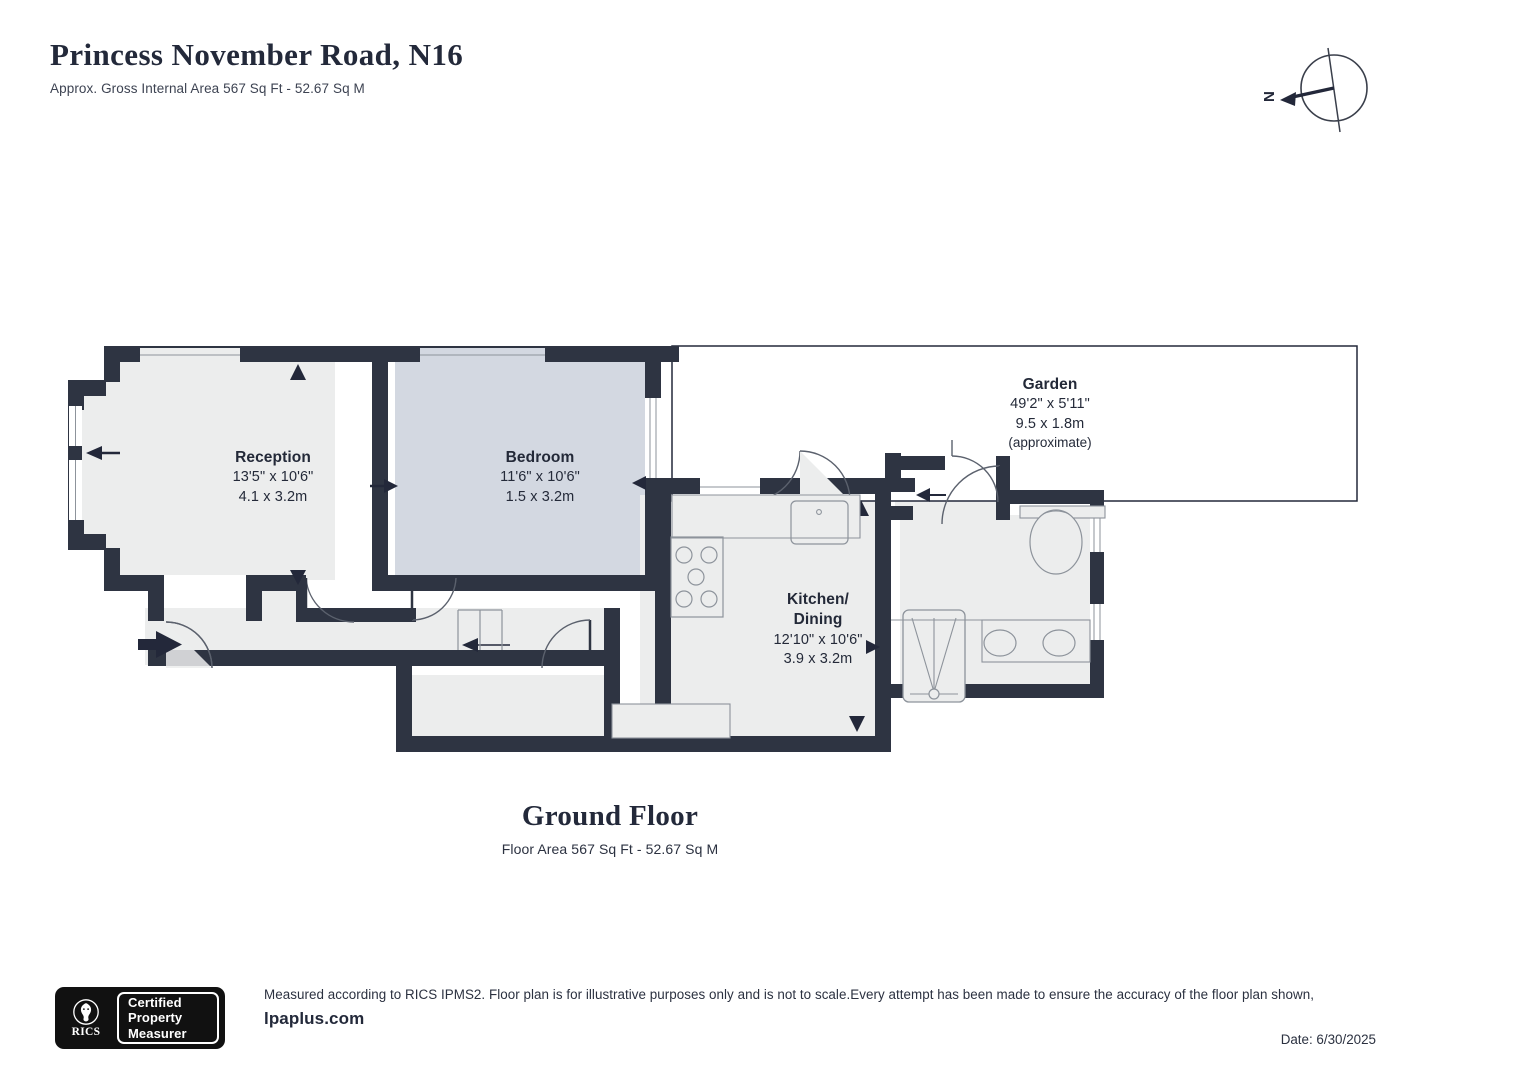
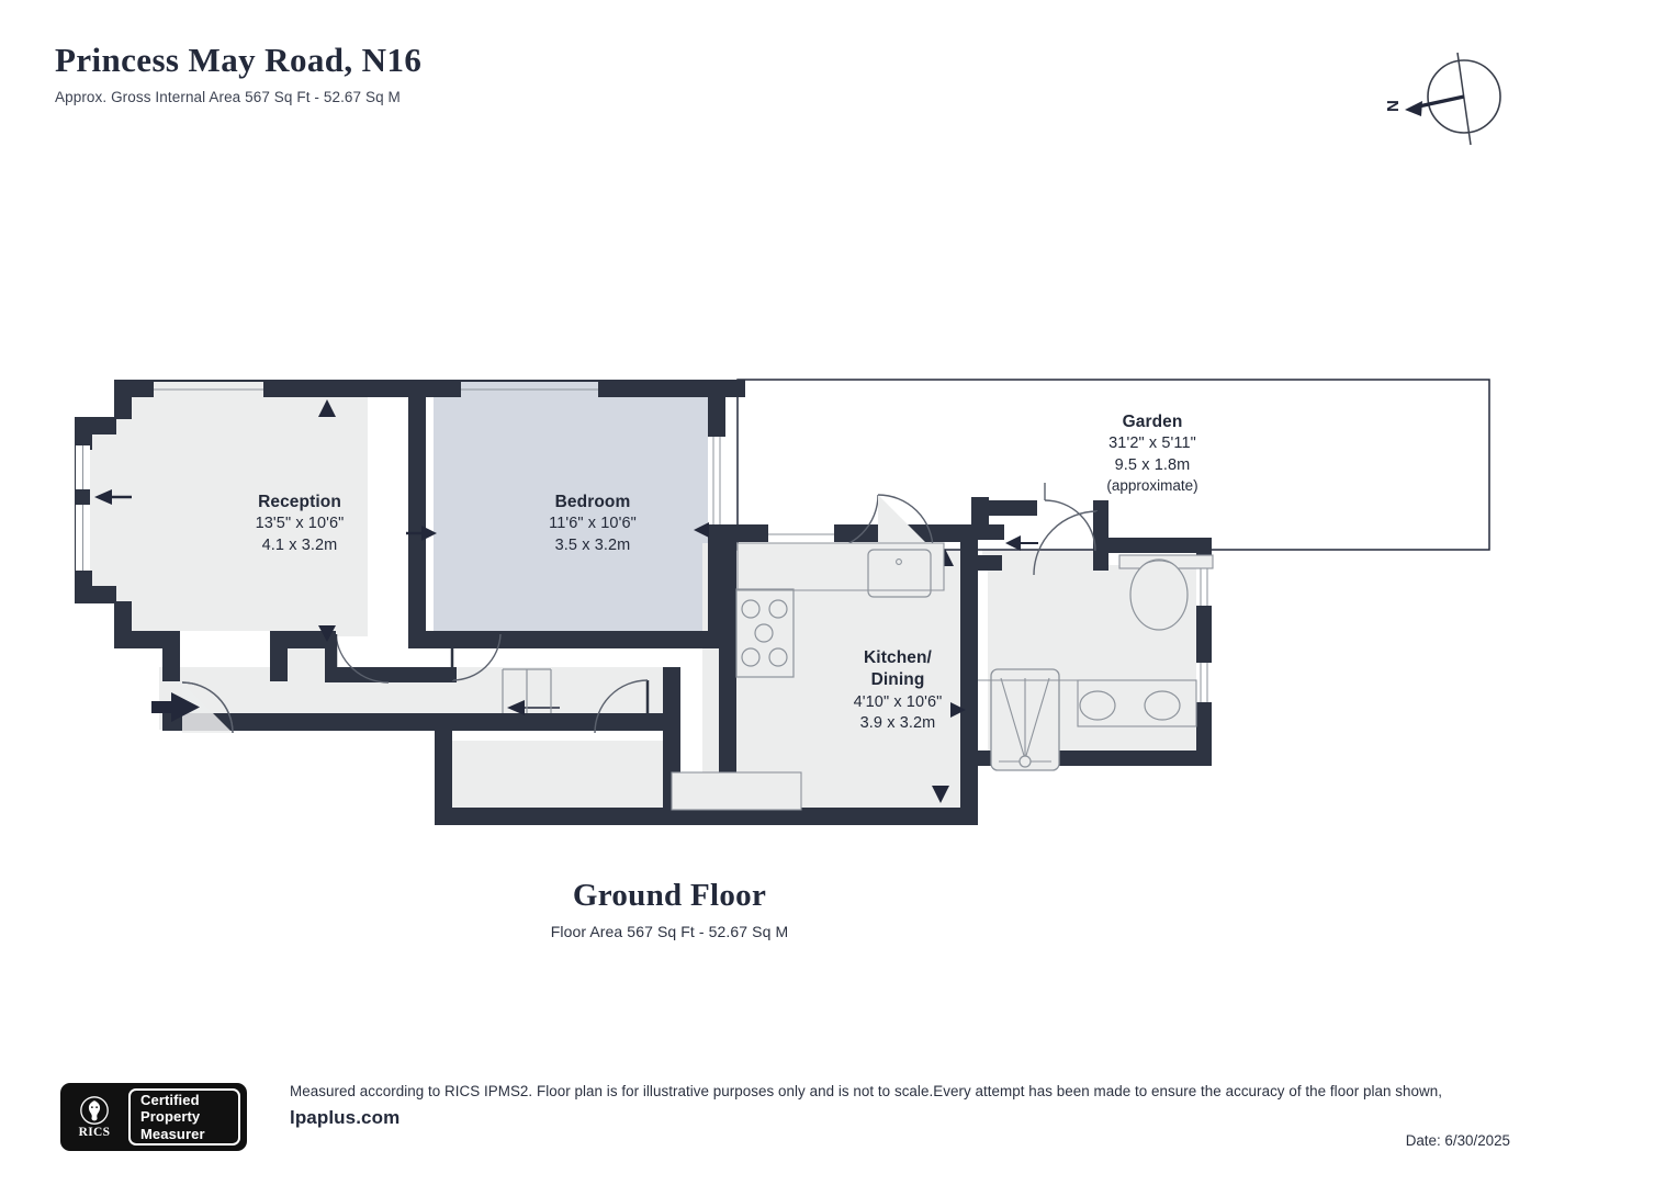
- Princess November Road, N16
+ Princess May Road, N16
  Approx. Gross Internal Area 567 Sq Ft - 52.67 Sq M
  Reception
  13'5" x 10'6"
  4.1 x 3.2m
  Bedroom
  11'6" x 10'6"
- 1.5 x 3.2m
+ 3.5 x 3.2m
  Kitchen/
  Dining
- 12'10" x 10'6"
+ 4'10" x 10'6"
  3.9 x 3.2m
  Garden
- 49'2" x 5'11"
+ 31'2" x 5'11"
  9.5 x 1.8m
  (approximate)
  Ground Floor
  Floor Area 567 Sq Ft - 52.67 Sq M
  RICS
  Certified
  Property
  Measurer
  Measured according to RICS IPMS2. Floor plan is for illustrative purposes only and is not to scale.Every attempt has been made to ensure the accuracy of the floor plan shown,
  lpaplus.com
  Date: 6/30/2025
